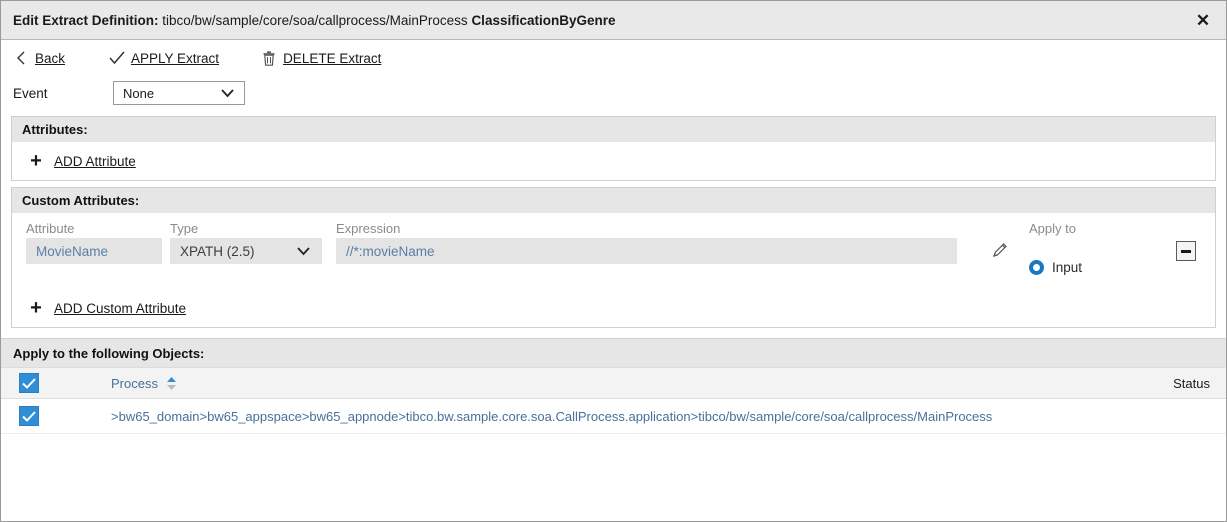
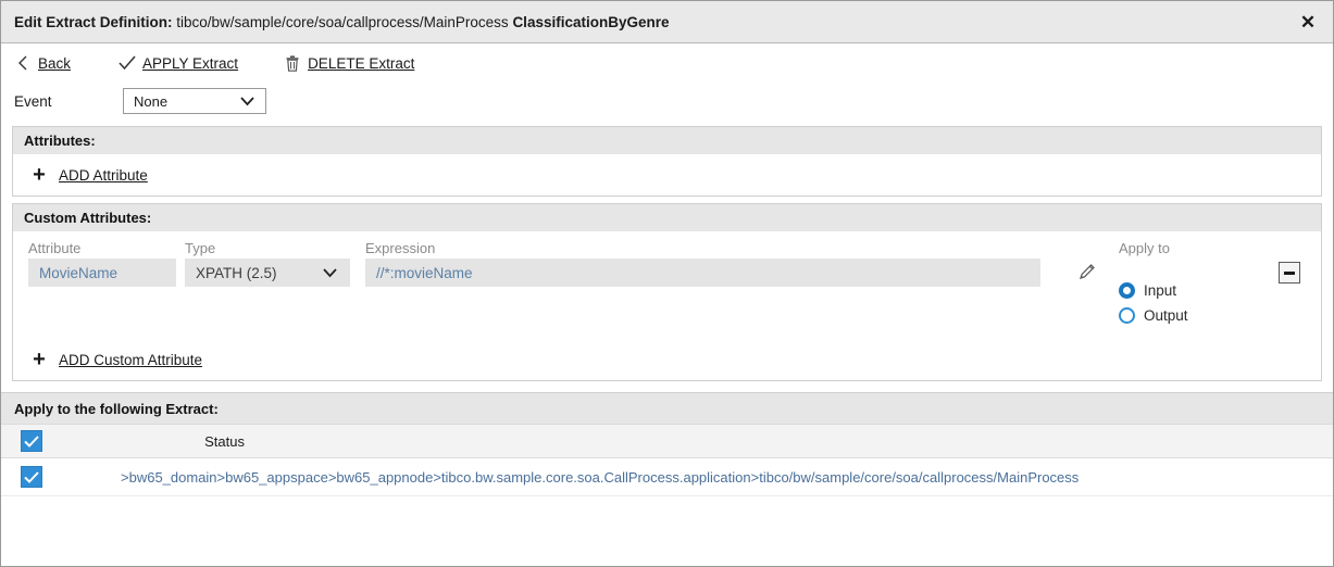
  Edit Extract Definition: tibco/bw/sample/core/soa/callprocess/MainProcess ClassificationByGenre
  ✕
  Back
  APPLY Extract
  DELETE Extract
  Event
  None
  Attributes:
  +
  ADD Attribute
  Custom Attributes:
  Attribute
  Type
  Expression
  Apply to
  MovieName
  XPATH (2.5)
  //*:movieName
  Input
+ Output
  +
  ADD Custom Attribute
- Apply to the following Objects:
+ Apply to the following Extract:
- Process
  Status
  >bw65_domain>bw65_appspace>bw65_appnode>tibco.bw.sample.core.soa.CallProcess.application>tibco/bw/sample/core/soa/callprocess/MainProcess
